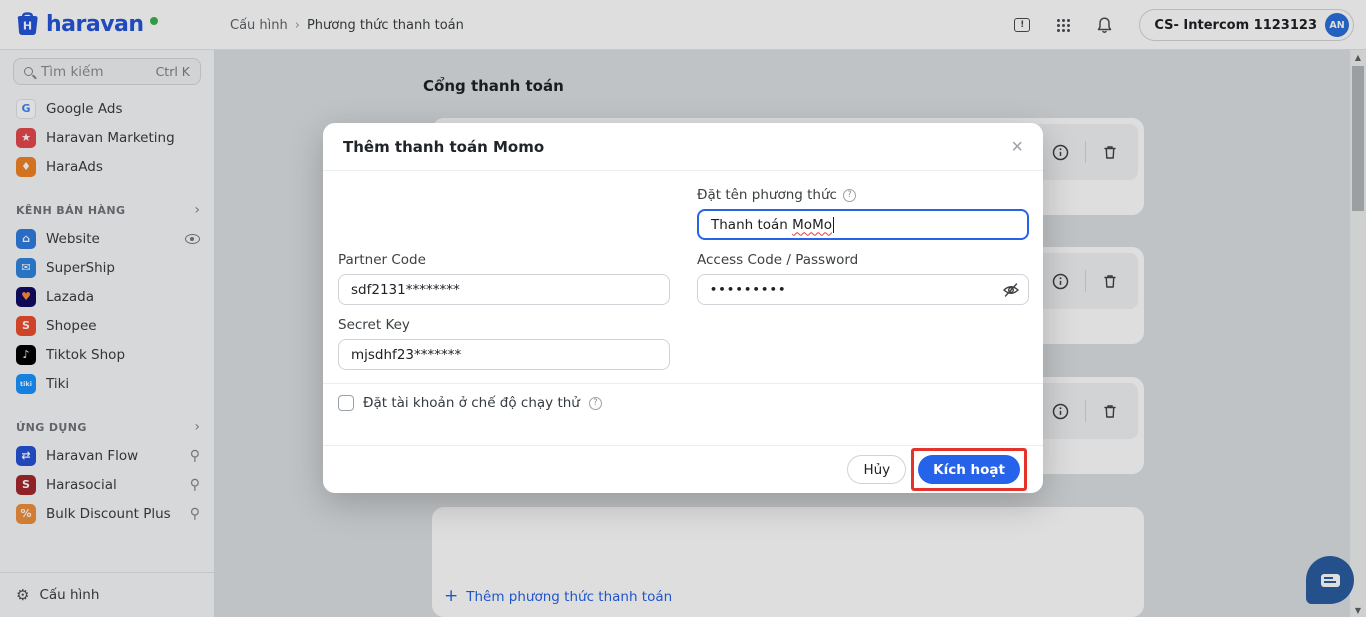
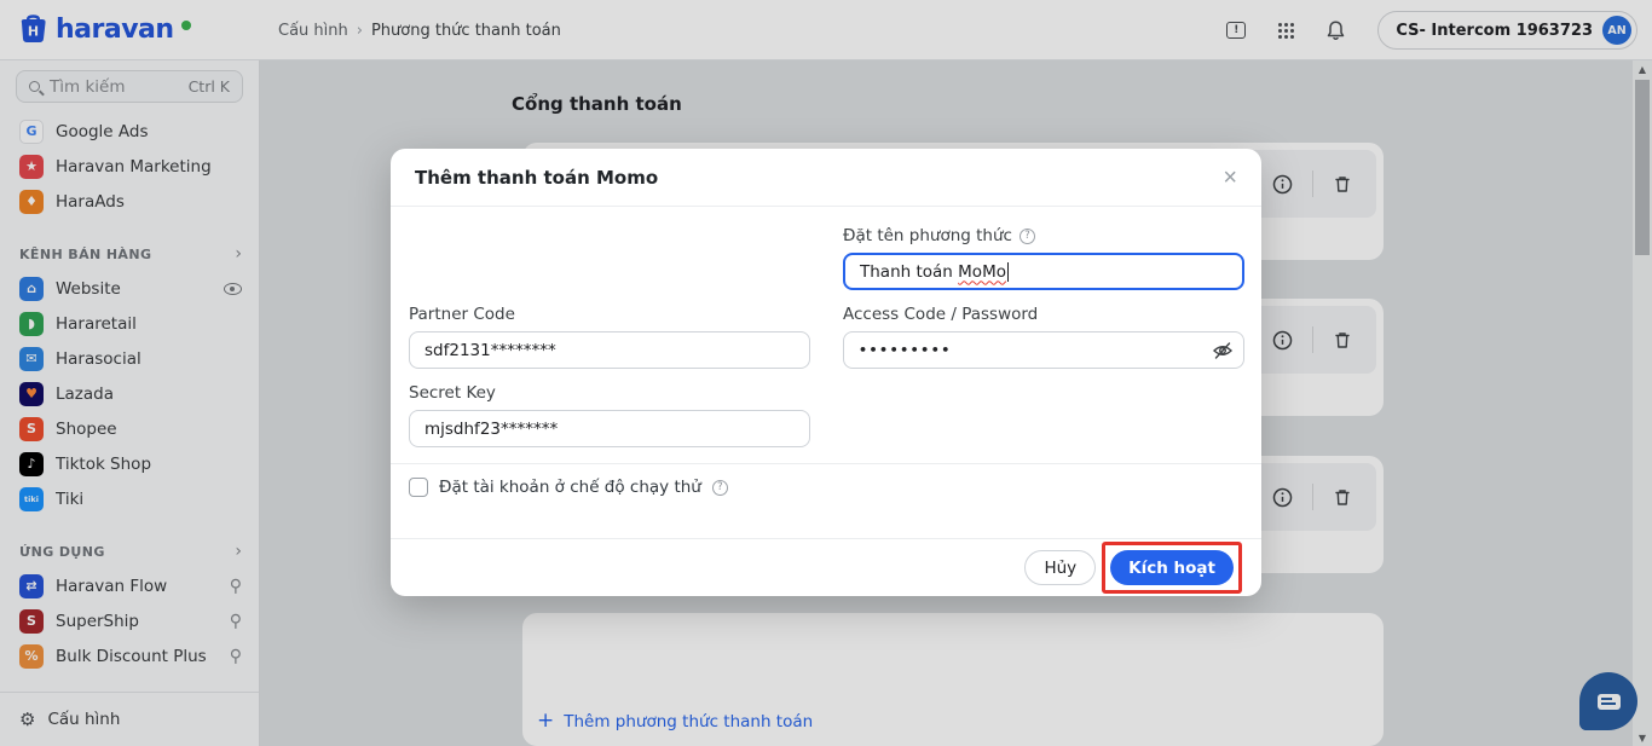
  H
  haravan
  Cấu hình
  ›
  Phương thức thanh toán
  !
- CS- Intercom 1123123
+ CS- Intercom 1963723
  AN
  Tìm kiếm
  Ctrl K
  G
  Google Ads
  ★
  Haravan Marketing
  ♦
  HaraAds
  KÊNH BÁN HÀNG
  ›
  ⌂
  Website
+ ◗
+ Hararetail
  ✉
- SuperShip
+ Harasocial
  ♥
  Lazada
  S
  Shopee
  ♪
  Tiktok Shop
  tiki
  Tiki
  ỨNG DỤNG
  ›
  ⇄
  Haravan Flow
  ⚲
  S
- Harasocial
+ SuperShip
  ⚲
  %
  Bulk Discount Plus
  ⚲
  ⚙
  Cấu hình
  Cổng thanh toán
  +
  Thêm phương thức thanh toán
  ▲
  ▼
  Thêm thanh toán Momo
  ×
  Đặt tên phương thức
  ?
  Thanh toán MoMo
  Partner Code
  sdf2131********
  Access Code / Password
  •••••••••
  Secret Key
  mjsdhf23*******
  Đặt tài khoản ở chế độ chạy thử
  ?
  Hủy
  Kích hoạt
